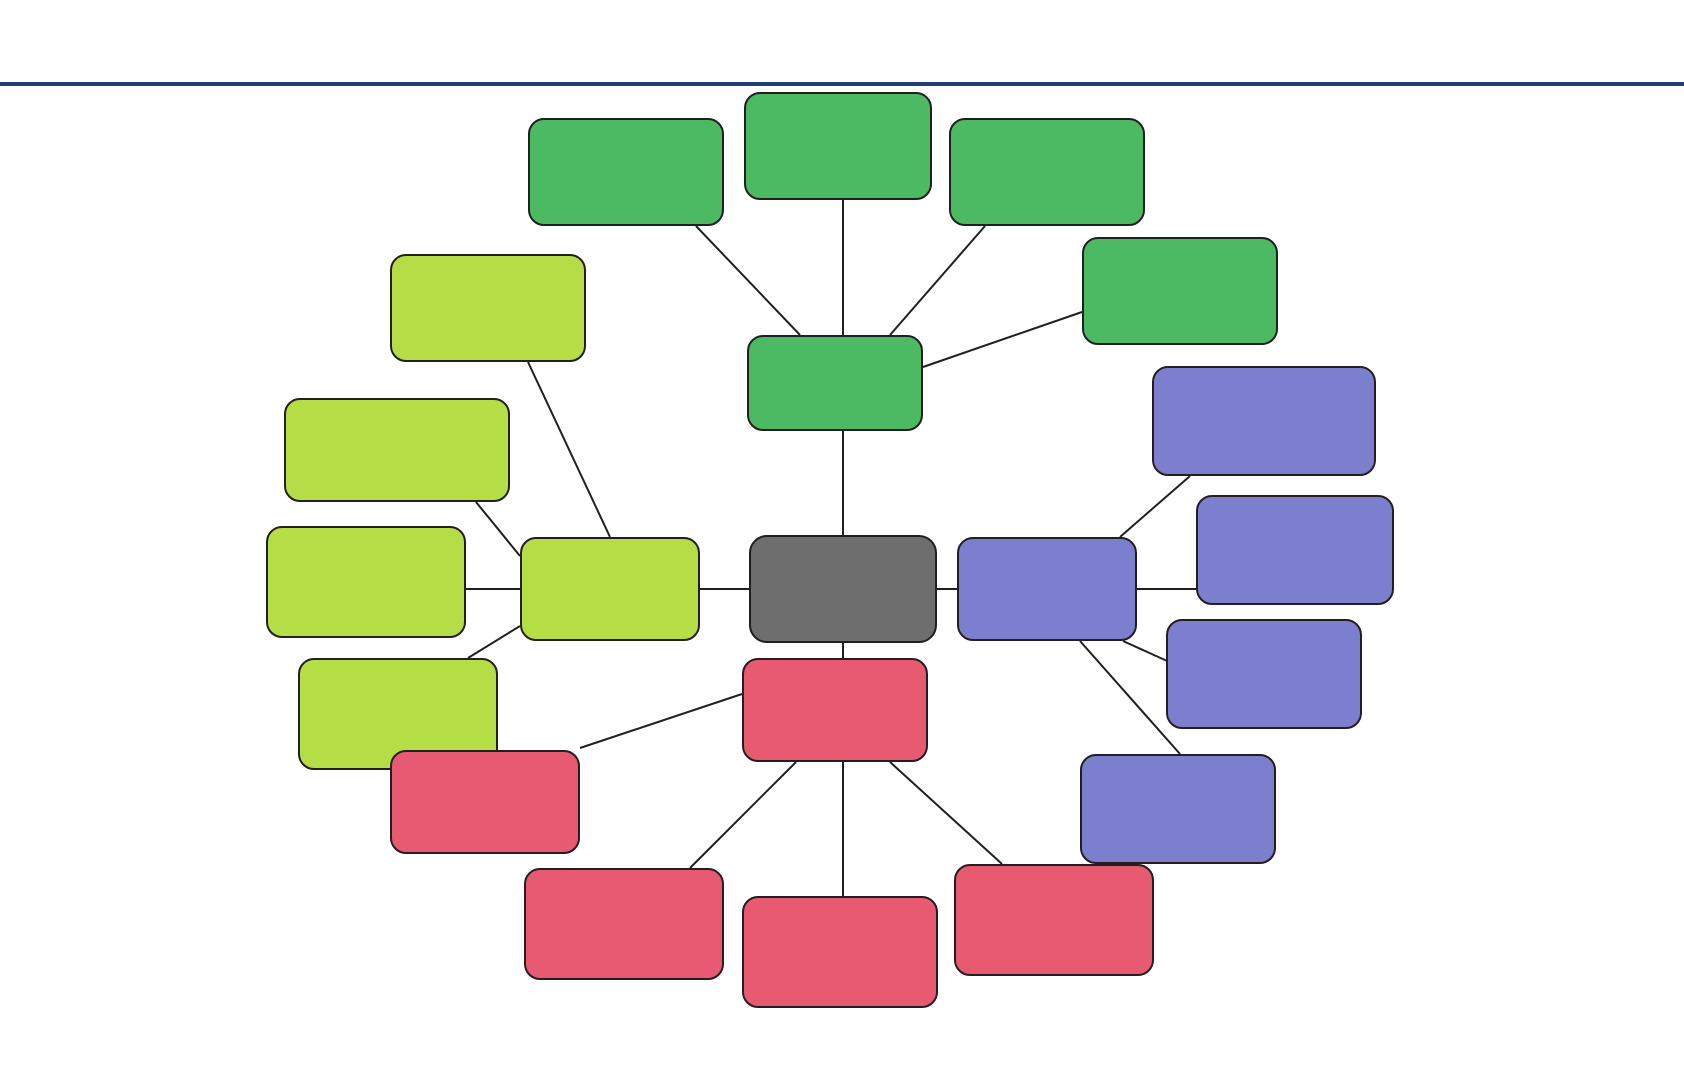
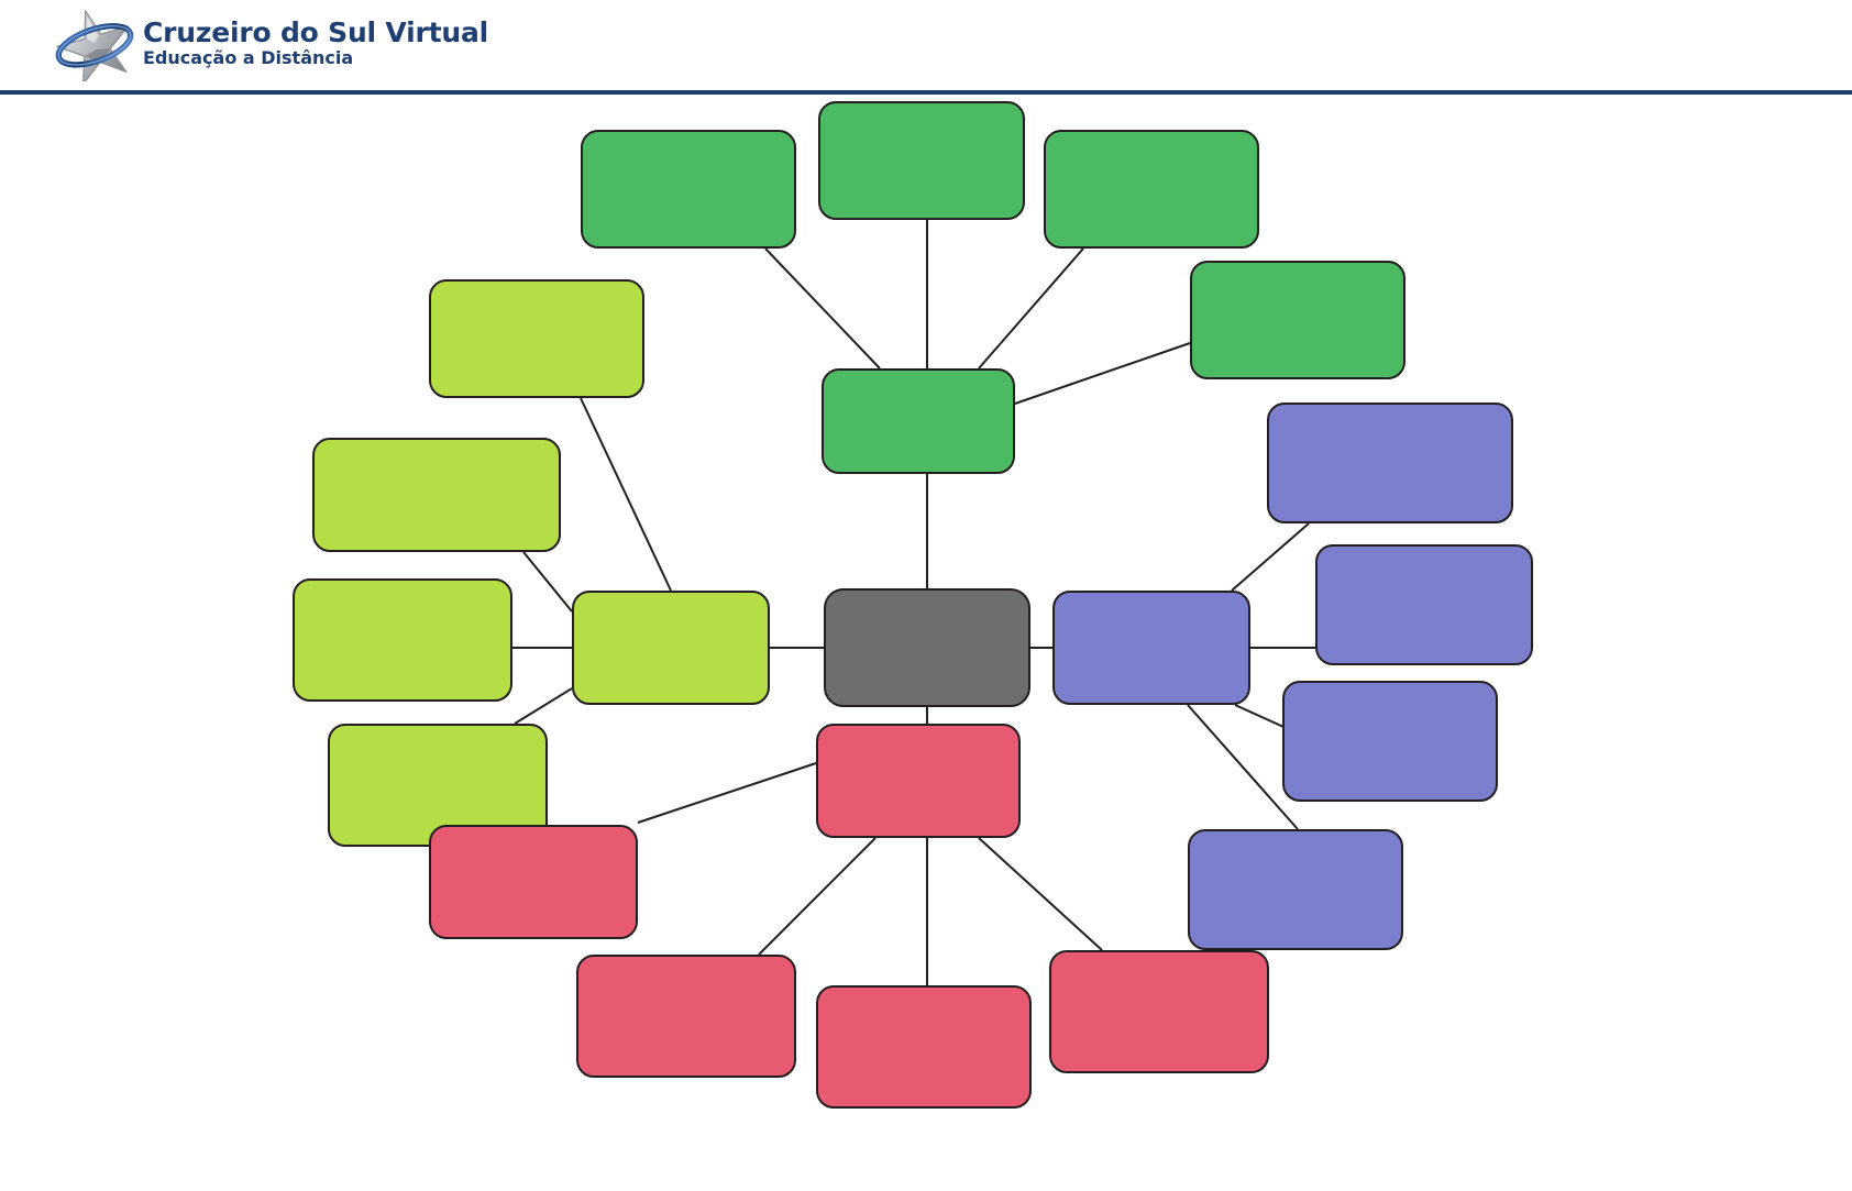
+ Cruzeiro do Sul Virtual
+ Educação a Distância
